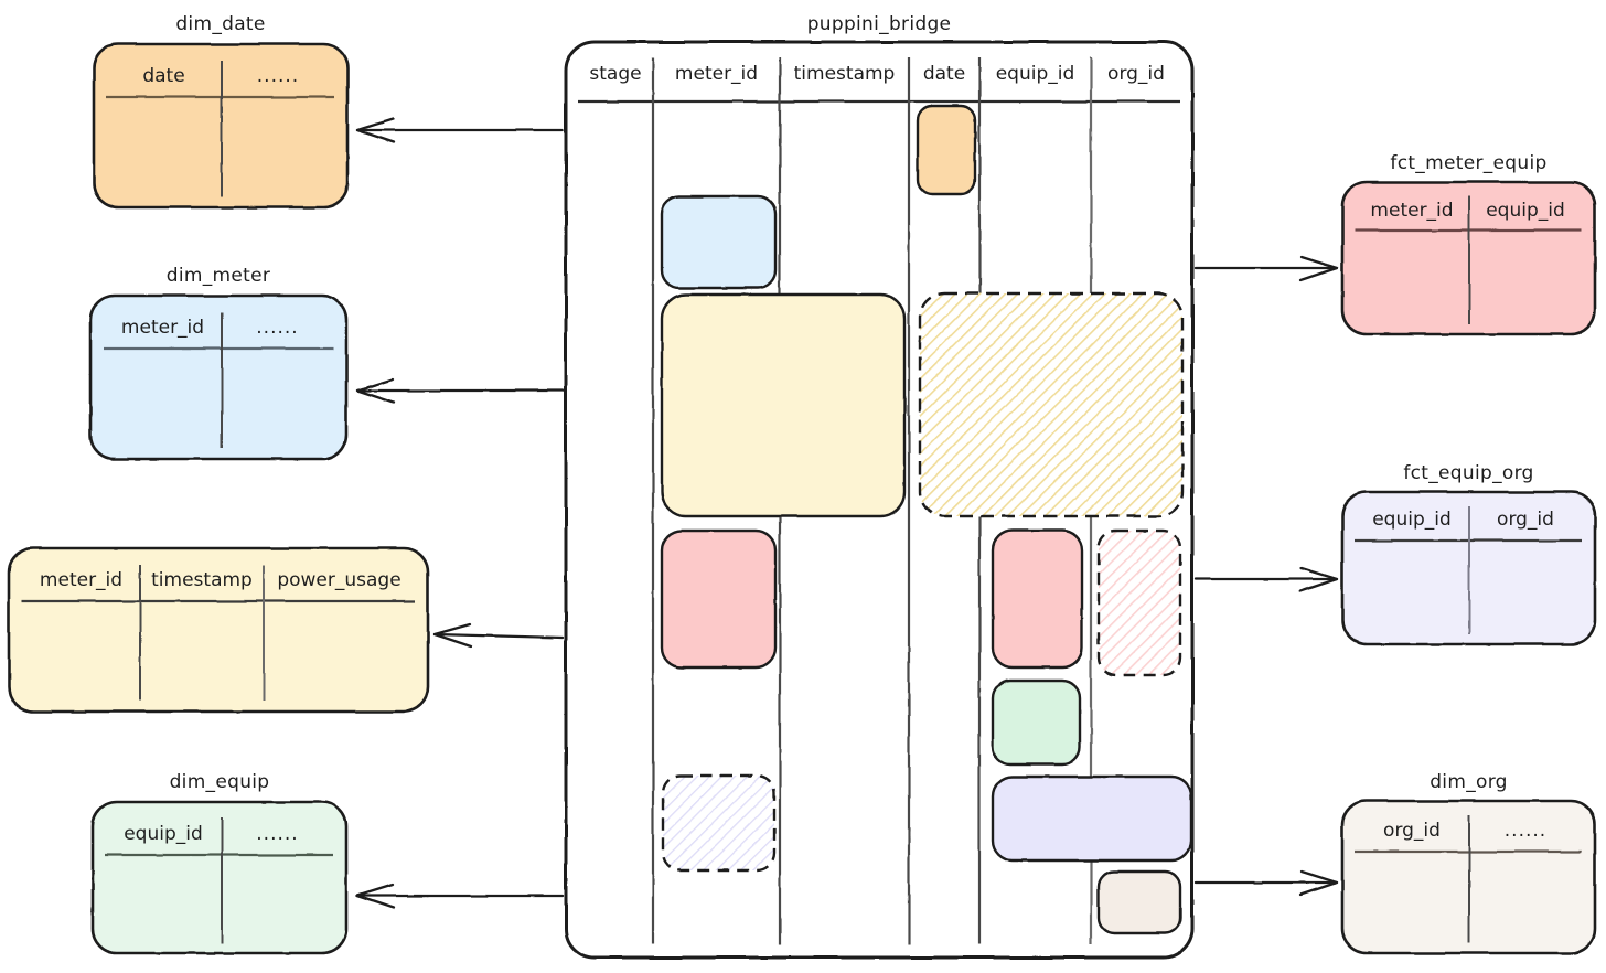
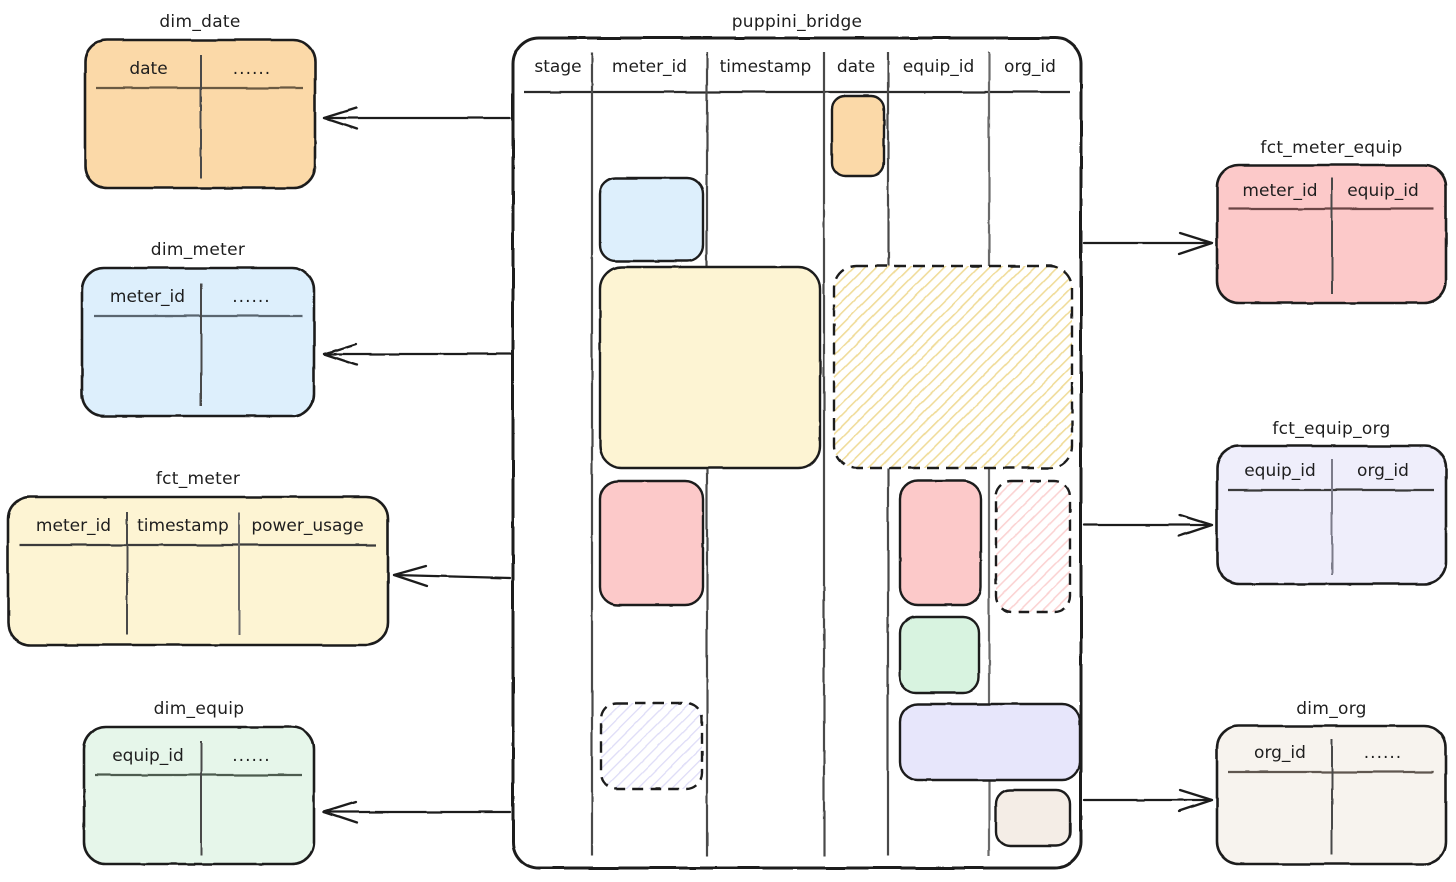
  puppini_bridge
  stage
  meter_id
  timestamp
  date
  equip_id
  org_id
  dim_date
  date
  ......
  dim_meter
  meter_id
  ......
+ fct_meter
  meter_id
  timestamp
  power_usage
  dim_equip
  equip_id
  ......
  fct_meter_equip
  meter_id
  equip_id
  fct_equip_org
  equip_id
  org_id
  dim_org
  org_id
  ......
